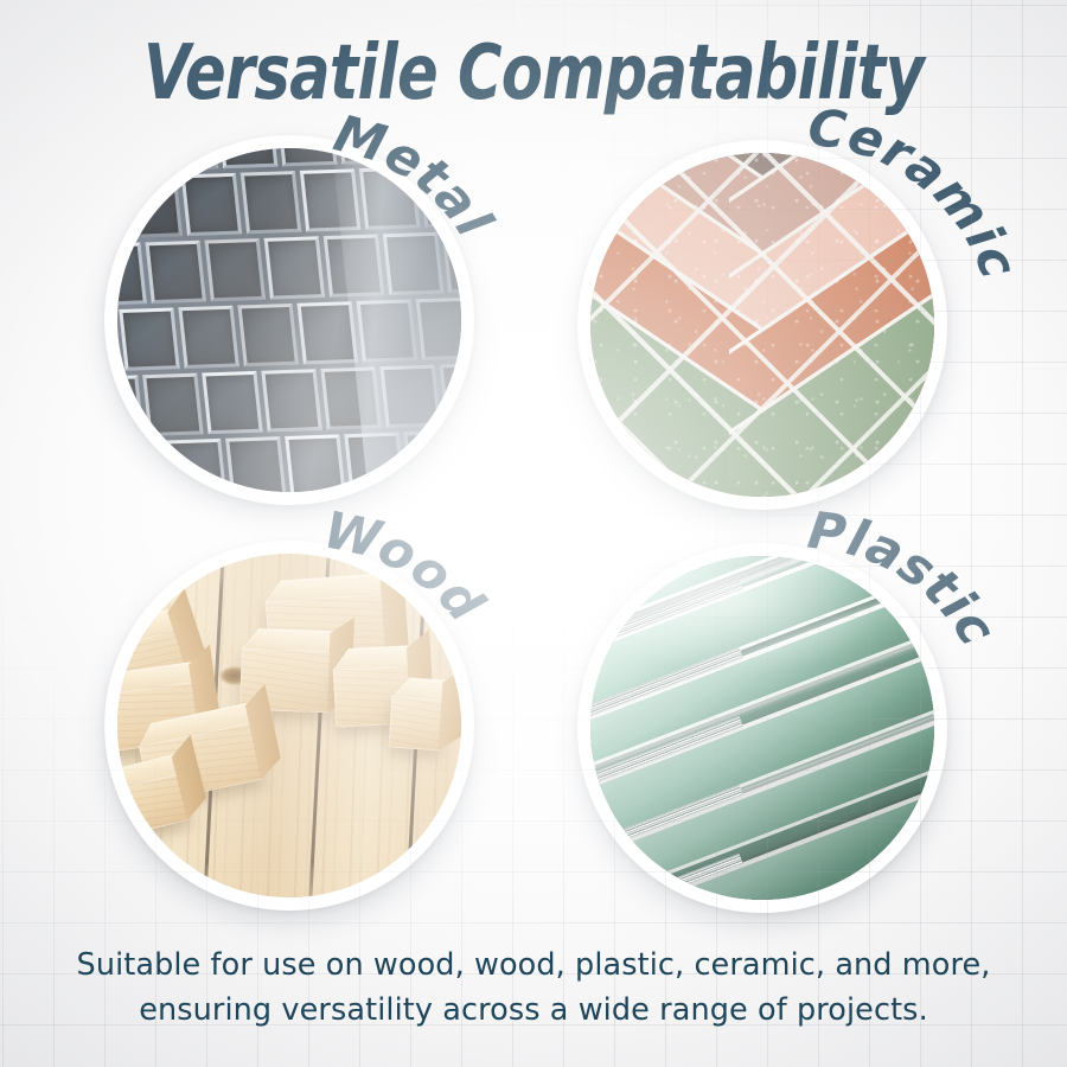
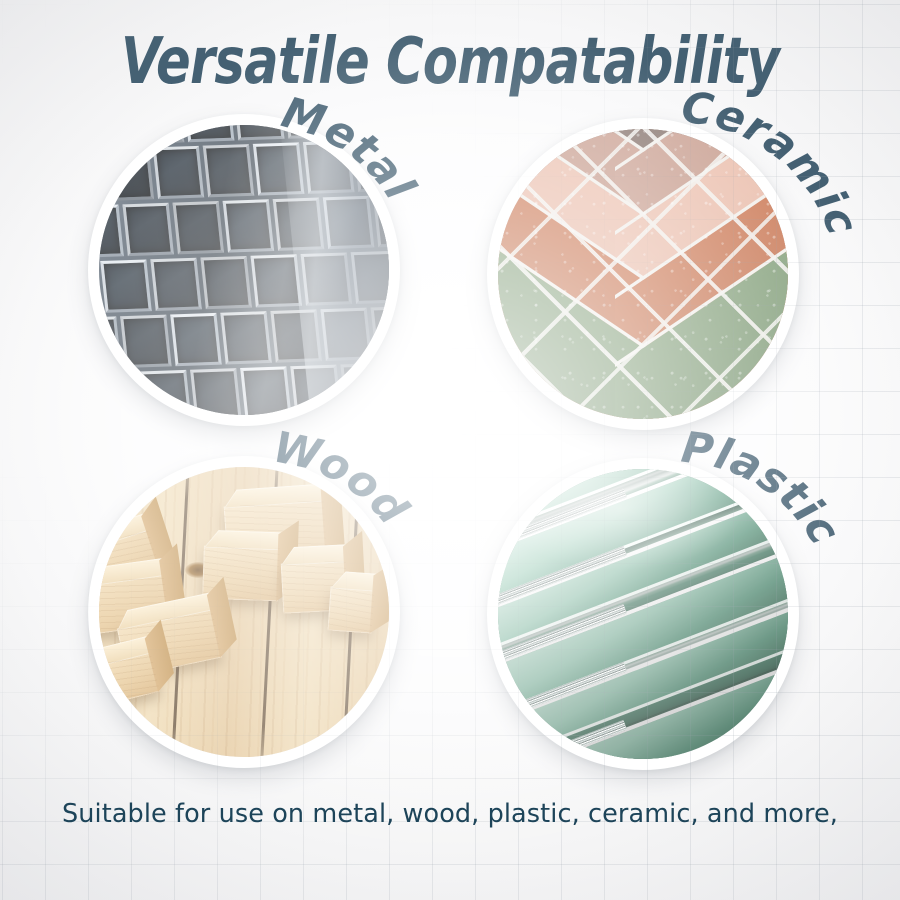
- Suitable for use on wood, wood, plastic, ceramic, and more,
+ Suitable for use on metal, wood, plastic, ceramic, and more,
- ensuring versatility across a wide range of projects.
